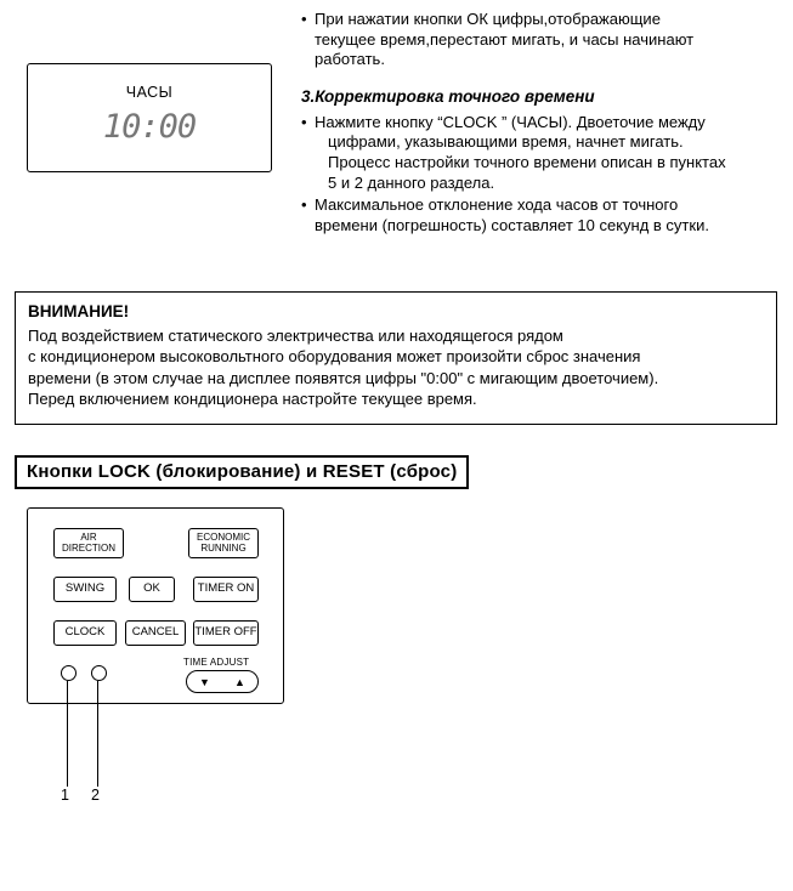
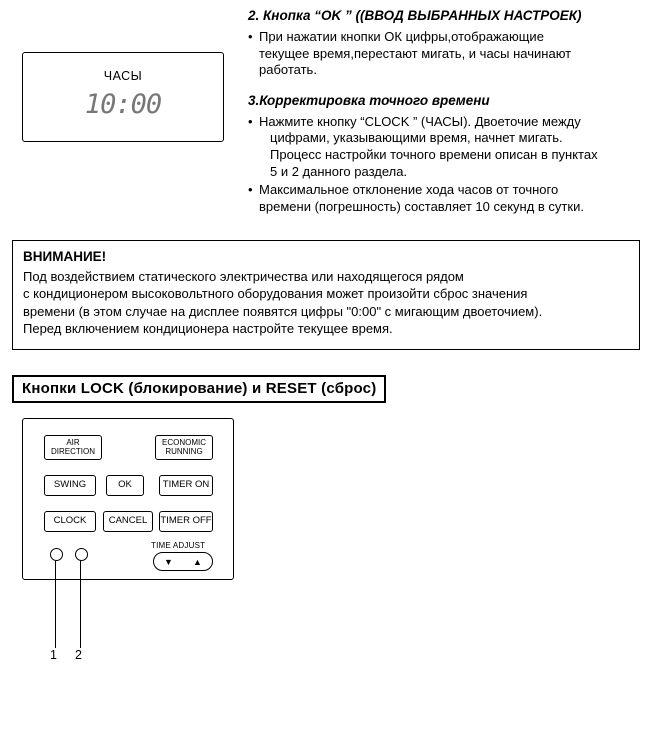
  ЧАСЫ
  10:00
+ 2. Кнопка “OK ” ((ВВОД ВЫБРАННЫХ НАСТРОЕК)
  •
  При нажатии кнопки ОК цифры,отображающие
  текущее время,перестают мигать, и часы начинают
  работать.
  3.Корректировка точного времени
  •
  Нажмите кнопку “CLOCK ” (ЧАСЫ). Двоеточие между
  цифрами, указывающими время, начнет мигать.
  Процесс настройки точного времени описан в пунктах
  5 и 2 данного раздела.
  •
  Максимальное отклонение хода часов от точного
  времени (погрешность) составляет 10 секунд в сутки.
  ВНИМАНИЕ!
  Под воздействием статического электричества или находящегося рядом
  с кондиционером высоковольтного оборудования может произойти сброс значения
  времени (в этом случае на дисплее появятся цифры "0:00" с мигающим двоеточием).
  Перед включением кондиционера настройте текущее время.
  Кнопки LOCK (блокирование) и RESET (сброс)
  AIR
  DIRECTION
  ECONOMIC
  RUNNING
  SWING
  OK
  TIMER ON
  CLOCK
  CANCEL
  TIMER OFF
  TIME ADJUST
  ▼
  ▲
  1
  2
